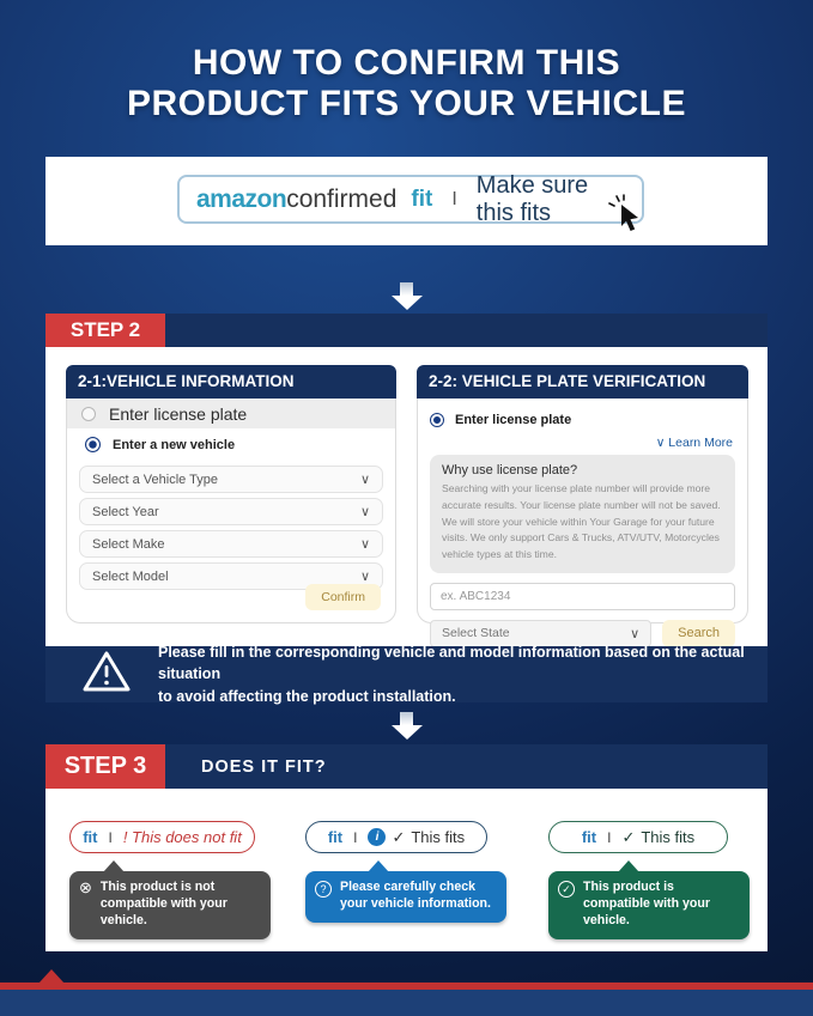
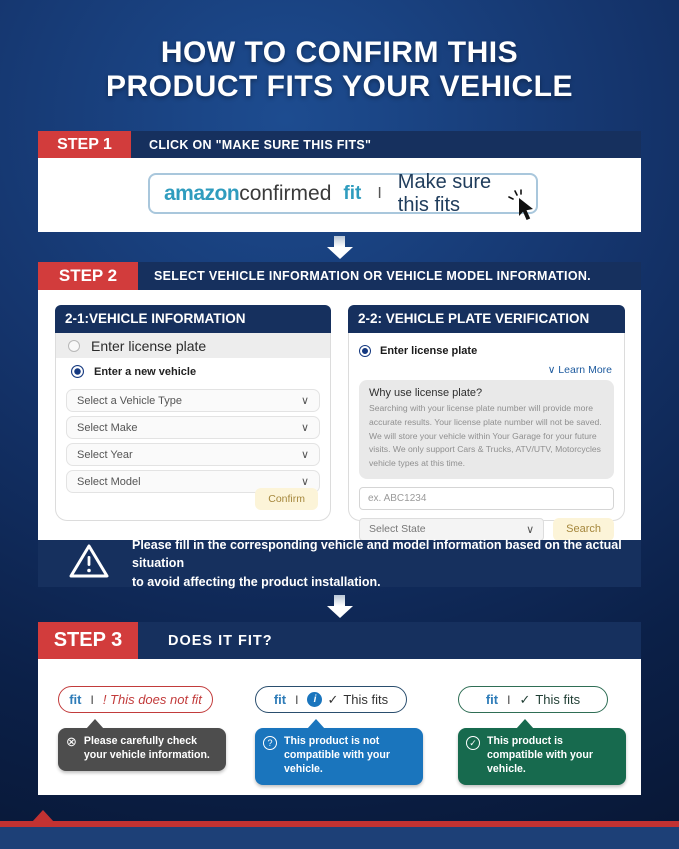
  HOW TO CONFIRM THIS
  PRODUCT FITS YOUR VEHICLE
+ STEP 1
+ CLICK ON "MAKE SURE THIS FITS"
  amazon
  confirmed
  fit
  I
  Make sure this fits
  STEP 2
+ SELECT VEHICLE INFORMATION OR VEHICLE MODEL INFORMATION.
  Enter license plate
  Enter a new vehicle
  Select a Vehicle Type
  ∨
- Select Year
+ Select Make
  ∨
- Select Make
+ Select Year
  ∨
  Select Model
  ∨
  Confirm
  2-2: VEHICLE PLATE VERIFICATION
  Enter license plate
  ∨ Learn More
  Why use license plate?
  Searching with your license plate number will provide more accurate results. Your license plate number will not be saved. We will store your vehicle within Your Garage for your future visits. We only support Cars & Trucks, ATV/UTV, Motorcycles vehicle types at this time.
  ex. ABC1234
  Select State
  ∨
  Search
  Please fill in the corresponding vehicle and model information based on the actual situation
  to avoid affecting the product installation.
  STEP 3
  DOES IT FIT?
  fit
  I
  ! This does not fit
  ⊗
- This product is not compatible with your vehicle.
+ Please carefully check your vehicle information.
  fit
  I
  i
  ✓
  This fits
  ?
- Please carefully check your vehicle information.
+ This product is not compatible with your vehicle.
  fit
  I
  ✓
  This fits
  ✓
  This product is compatible with your vehicle.
